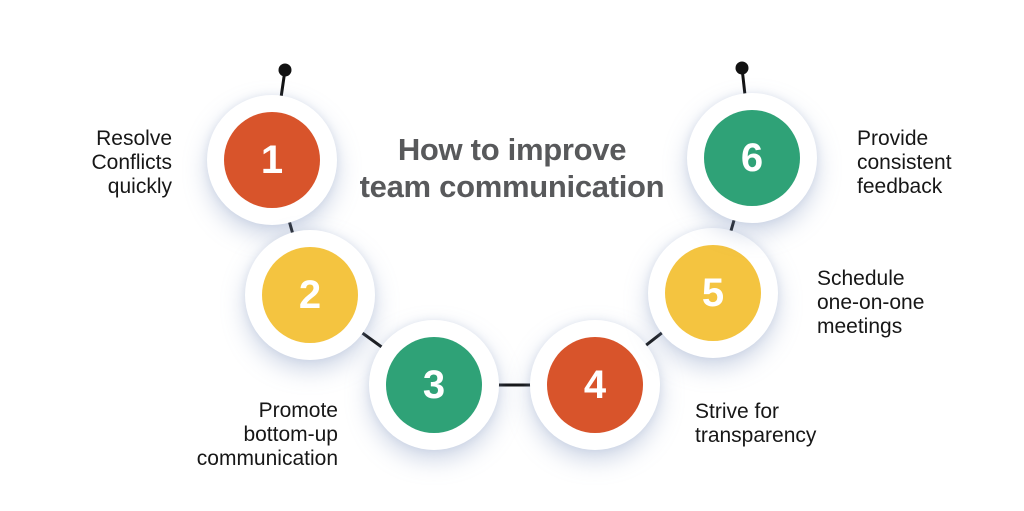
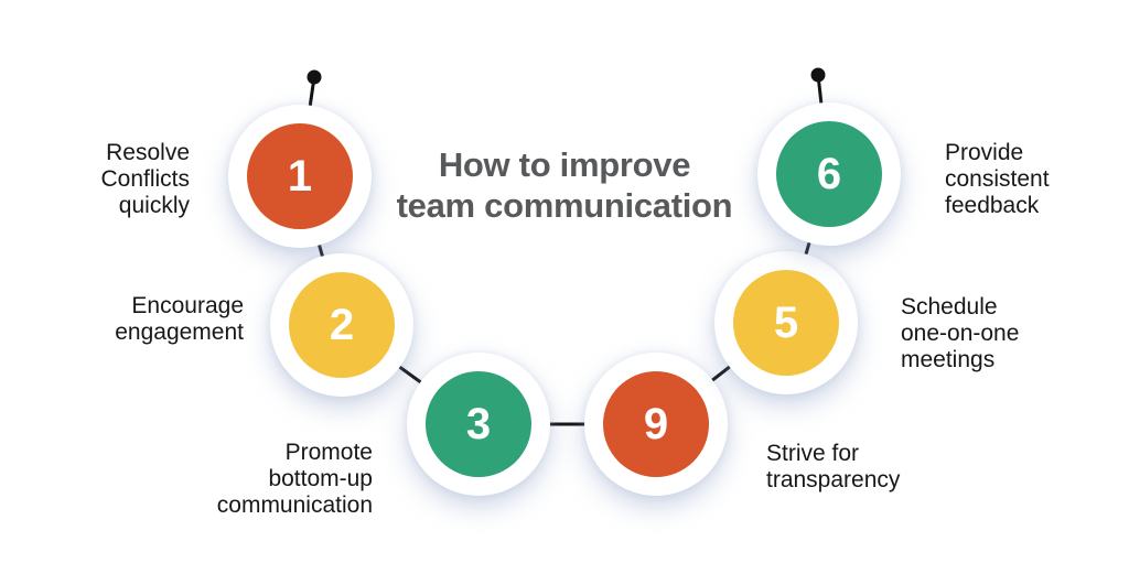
  How to improve
  team communication
  1
  2
  3
- 4
+ 9
  5
  6
  Resolve
  Conflicts
  quickly
+ Encourage
+ engagement
  Promote
  bottom-up
  communication
  Strive for
  transparency
  Schedule
  one-on-one
  meetings
  Provide
  consistent
  feedback
